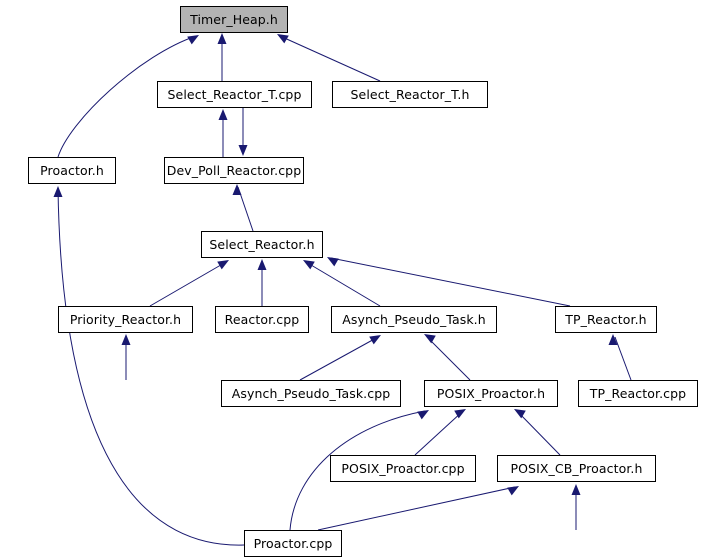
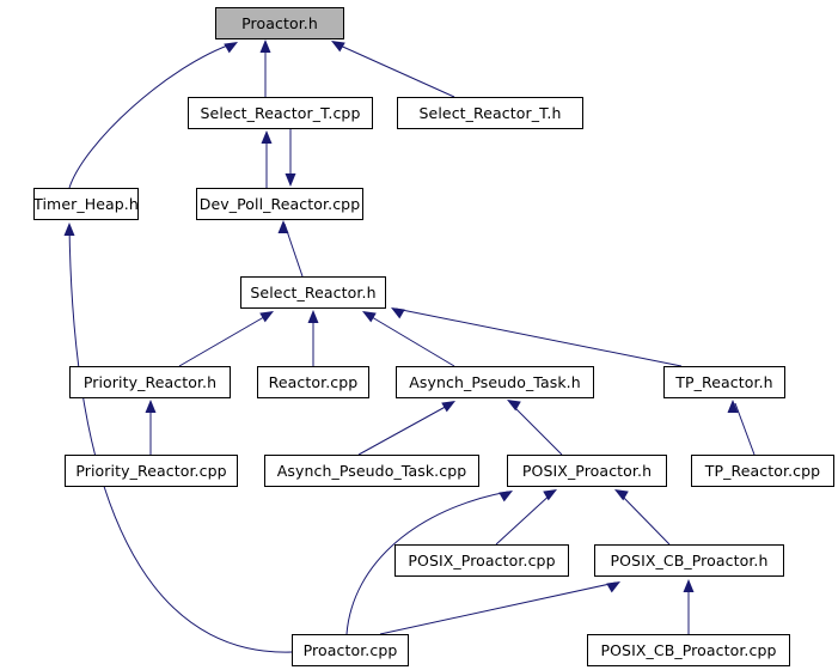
- Timer_Heap.h
+ Proactor.h
  Select_Reactor_T.cpp
  Select_Reactor_T.h
- Proactor.h
+ Timer_Heap.h
  Dev_Poll_Reactor.cpp
  Select_Reactor.h
  Priority_Reactor.h
  Reactor.cpp
  Asynch_Pseudo_Task.h
  TP_Reactor.h
+ Priority_Reactor.cpp
  Asynch_Pseudo_Task.cpp
  POSIX_Proactor.h
  TP_Reactor.cpp
  POSIX_Proactor.cpp
  POSIX_CB_Proactor.h
  Proactor.cpp
+ POSIX_CB_Proactor.cpp
